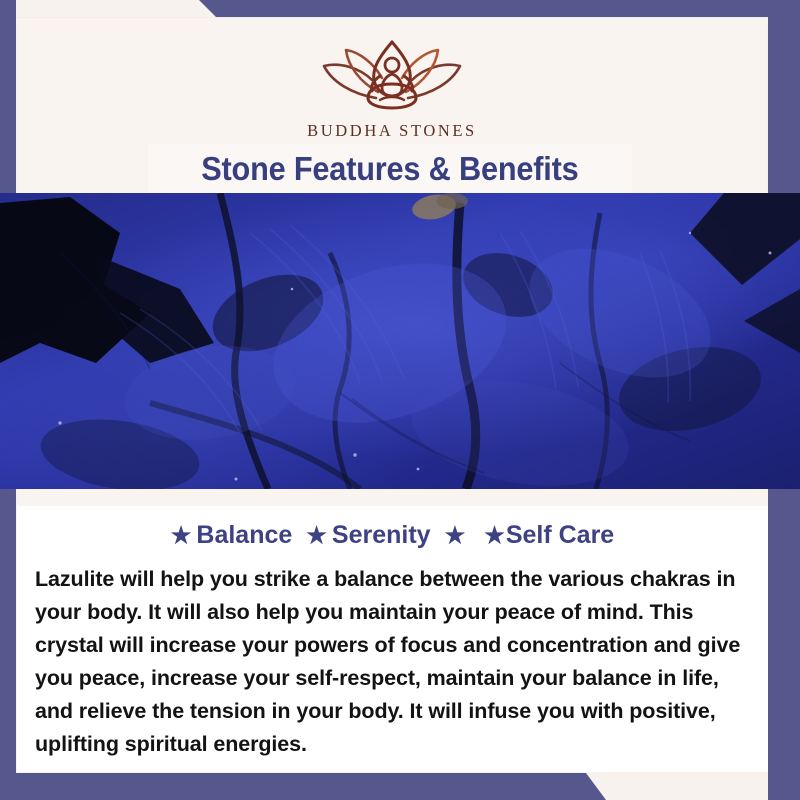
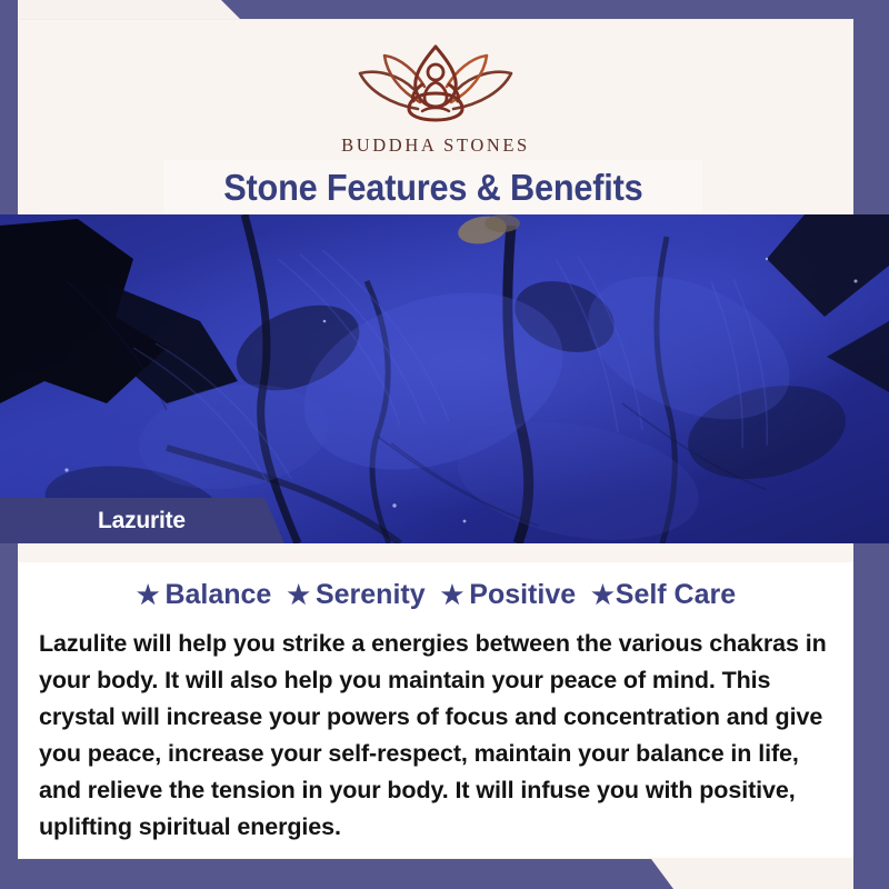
  BUDDHA STONES
  Stone Features & Benefits
+ Lazurite
  ★
  Balance
  ★
  Serenity
  ★
+ Positive
  ★
  Self Care
- Lazulite will help you strike a balance between the various chakras in your body. It will also help you maintain your peace of mind. This crystal will increase your powers of focus and concentration and give you peace, increase your self-respect, maintain your balance in life, and relieve the tension in your body. It will infuse you with positive, uplifting spiritual energies.
+ Lazulite will help you strike a energies between the various chakras in your body. It will also help you maintain your peace of mind. This crystal will increase your powers of focus and concentration and give you peace, increase your self-respect, maintain your balance in life, and relieve the tension in your body. It will infuse you with positive, uplifting spiritual energies.
